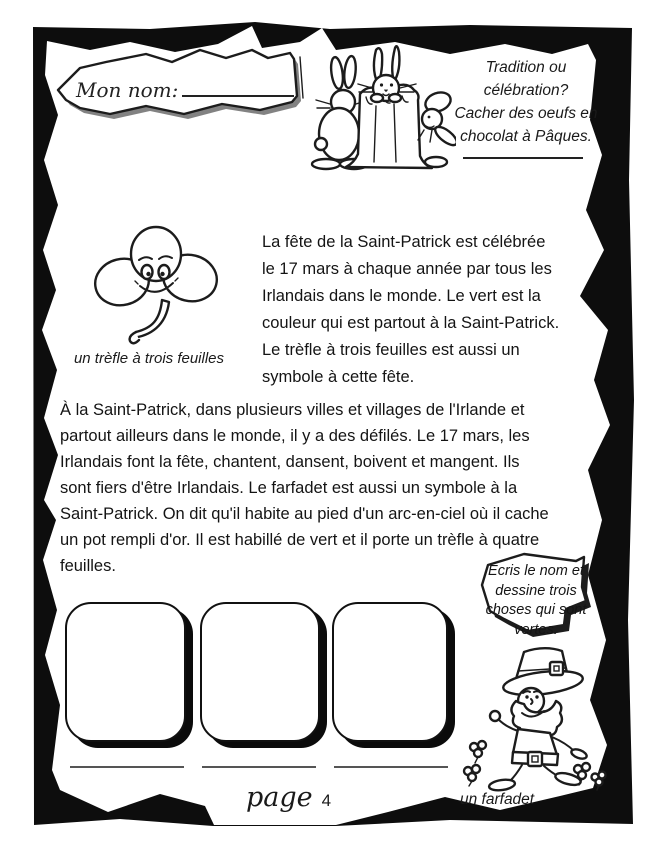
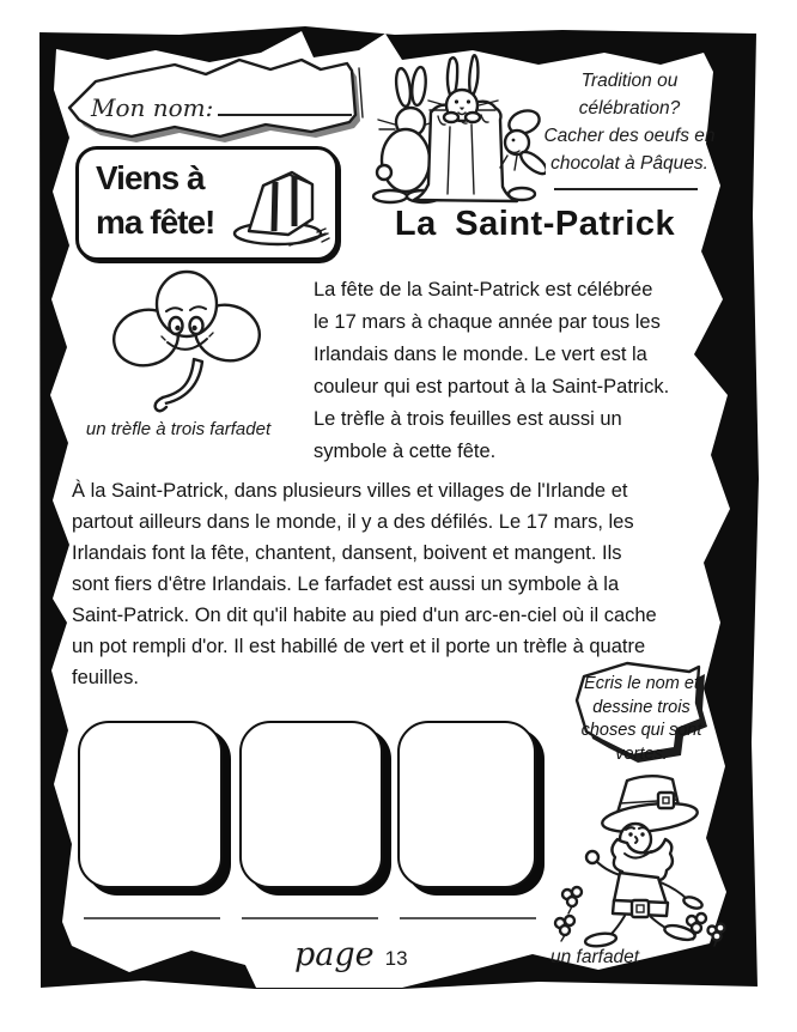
  Mon nom:
+ Viens à
+ ma fête!
  Tradition ou
  célébration?
  Cacher des oeufs en
  chocolat à Pâques.
+ La Saint-Patrick
- un trèfle à trois feuilles
+ un trèfle à trois farfadet
  La fête de la Saint-Patrick est célébrée
  le 17 mars à chaque année par tous les
  Irlandais dans le monde. Le vert est la
  couleur qui est partout à la Saint-Patrick.
  Le trèfle à trois feuilles est aussi un
  symbole à cette fête.
  À la Saint-Patrick, dans plusieurs villes et villages de l'Irlande et
  partout ailleurs dans le monde, il y a des défilés. Le 17 mars, les
  Irlandais font la fête, chantent, dansent, boivent et mangent. Ils
  sont fiers d'être Irlandais. Le farfadet est aussi un symbole à la
  Saint-Patrick. On dit qu'il habite au pied d'un arc-en-ciel où il cache
  un pot rempli d'or. Il est habillé de vert et il porte un trèfle à quatre
  feuilles.
  Écris le nom et
  dessine trois
  choses qui sont
  vertes.
  un farfadet
  page
- 4
+ 13
